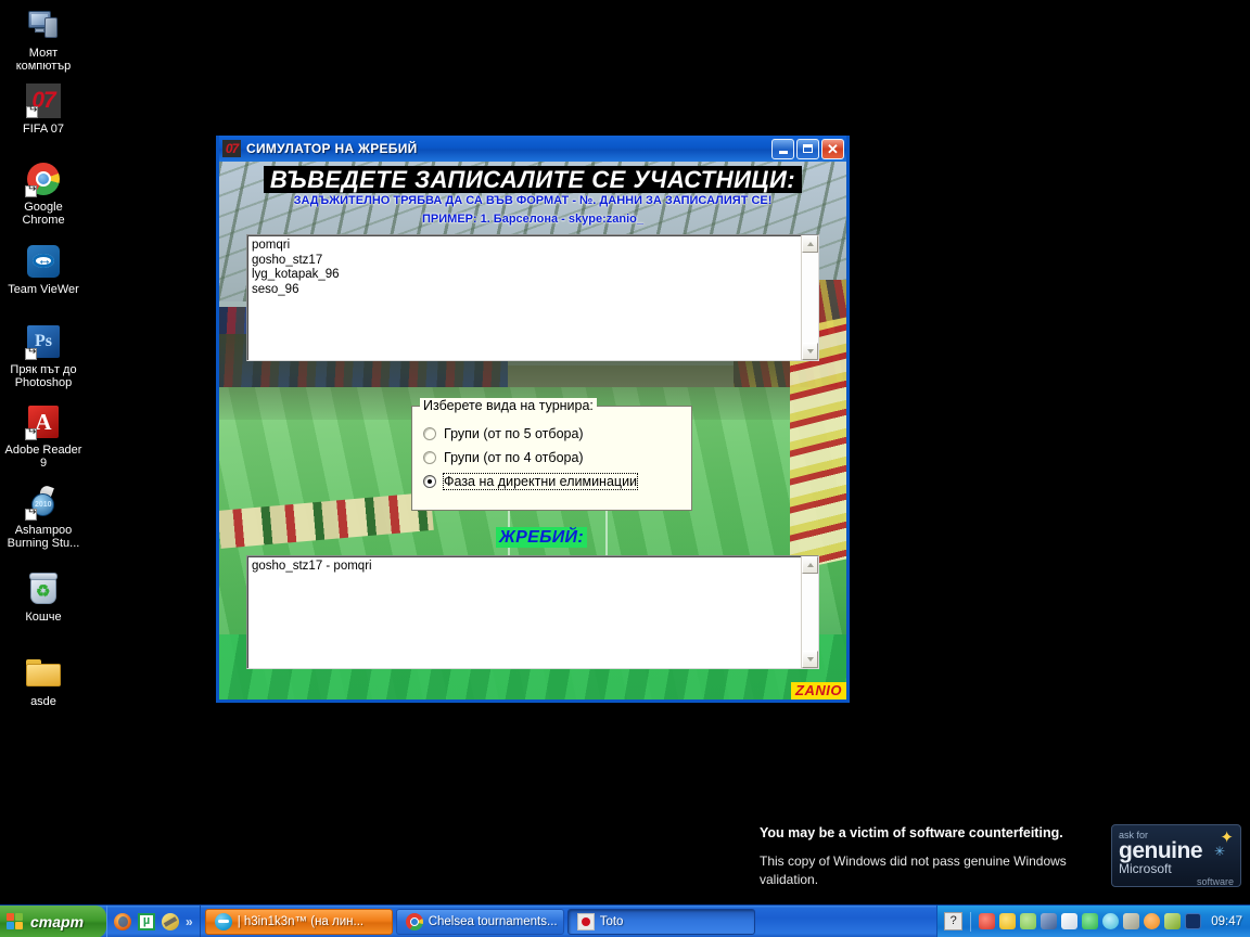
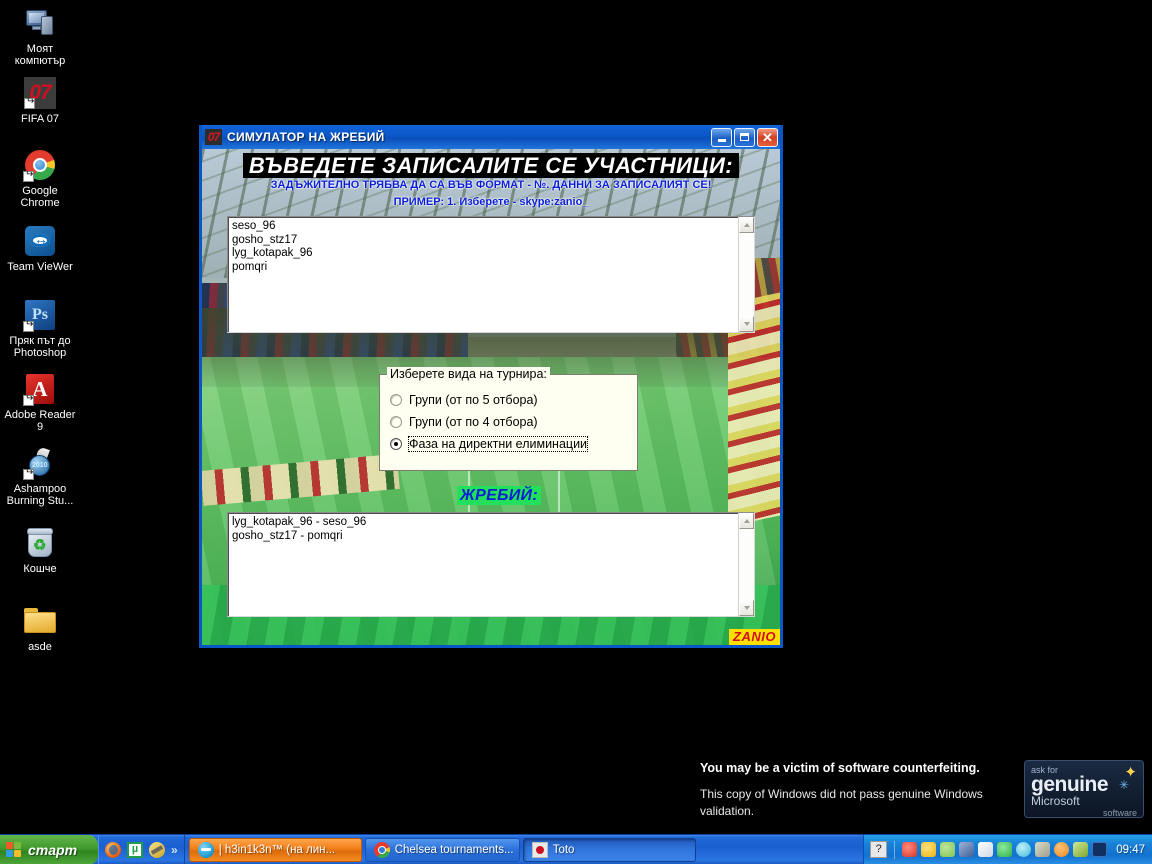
  Моят компютър
  07
  FIFA 07
  Google Chrome
  Team VieWer
  Ps
  Пряк път до Photoshop
  A
  Adobe Reader 9
  Ashampoo Burning Stu...
  ♻
  Кошче
  asde
  07
  СИМУЛАТОР НА ЖРЕБИЙ
  ✕
  ВЪВЕДЕТЕ ЗАПИСАЛИТЕ СЕ УЧАСТНИЦИ:
  ЗАДЪЖИТЕЛНО ТРЯБВА ДА СА ВЪВ ФОРМАТ - №. ДАННИ ЗА ЗАПИСАЛИЯТ СЕ!
- ПРИМЕР: 1. Барселона - skype:zanio_
+ ПРИМЕР: 1. Изберете - skype:zanio_
- pomqri
+ seso_96
  gosho_stz17
  lyg_kotapak_96
- seso_96
+ pomqri
  Изберете вида на турнира:
  Групи (от по 5 отбора)
  Групи (от по 4 отбора)
  Фаза на директни елиминации
  ЖРЕБИЙ:
+ lyg_kotapak_96 - seso_96
  gosho_stz17 - pomqri
  ZANIO
  You may be a victim of software counterfeiting.
  This copy of Windows did not pass genuine Windows validation.
  ✦
  ✳
  ask for
  genuine
  Microsoft
  software
  старт
  µ
  »
  | h3in1k3n™ (на лин...
  Chelsea tournaments...
  Toto
  ?
  09:47
